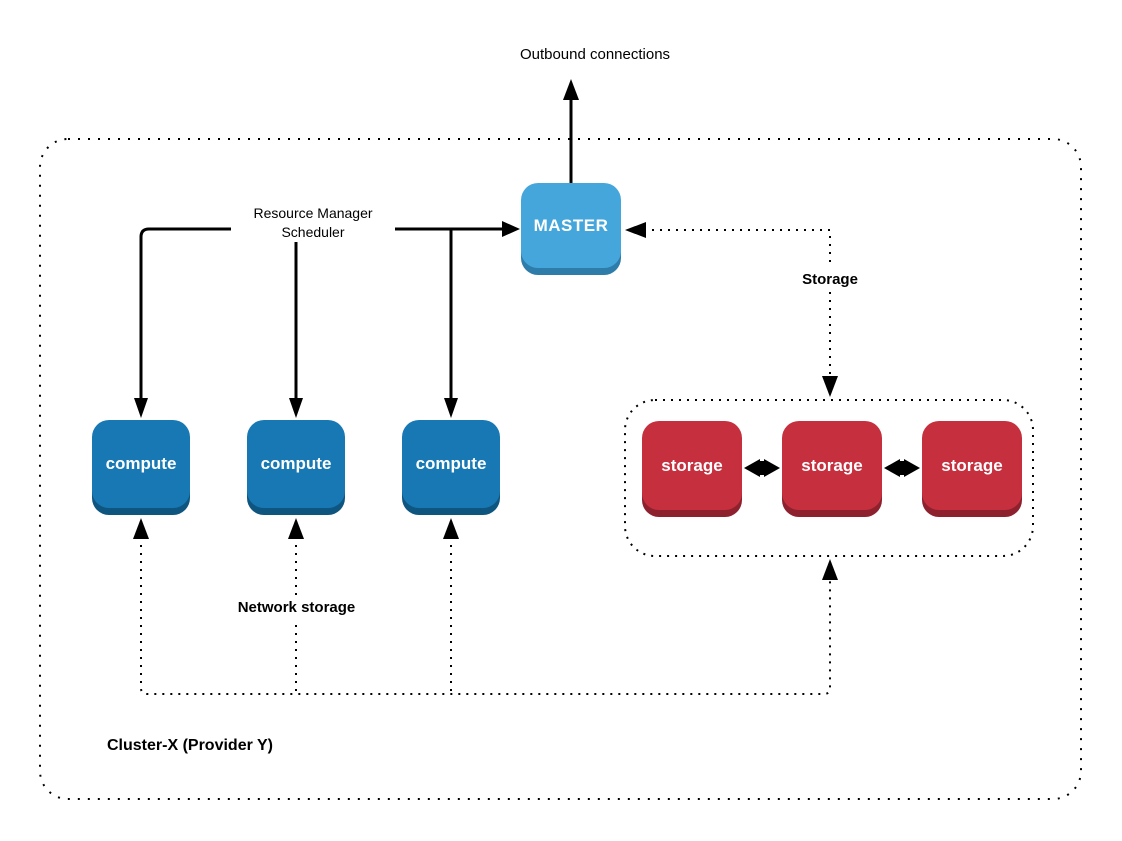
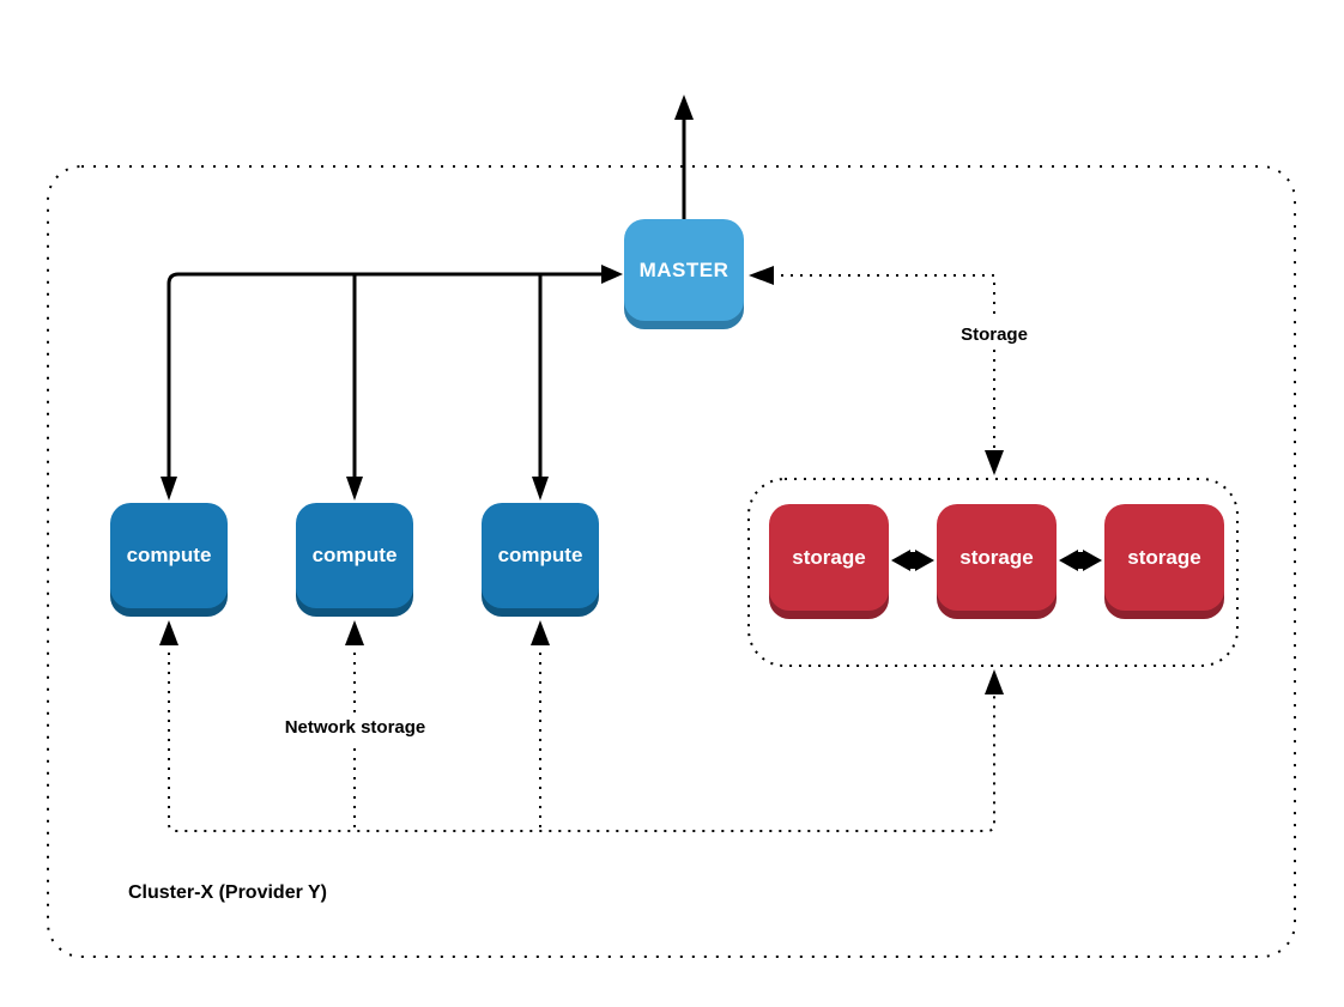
- Outbound connections
- Resource Manager
- Scheduler
  Storage
  Network storage
  Cluster-X (Provider Y)
  MASTER
  compute
  compute
  compute
  storage
  storage
  storage
